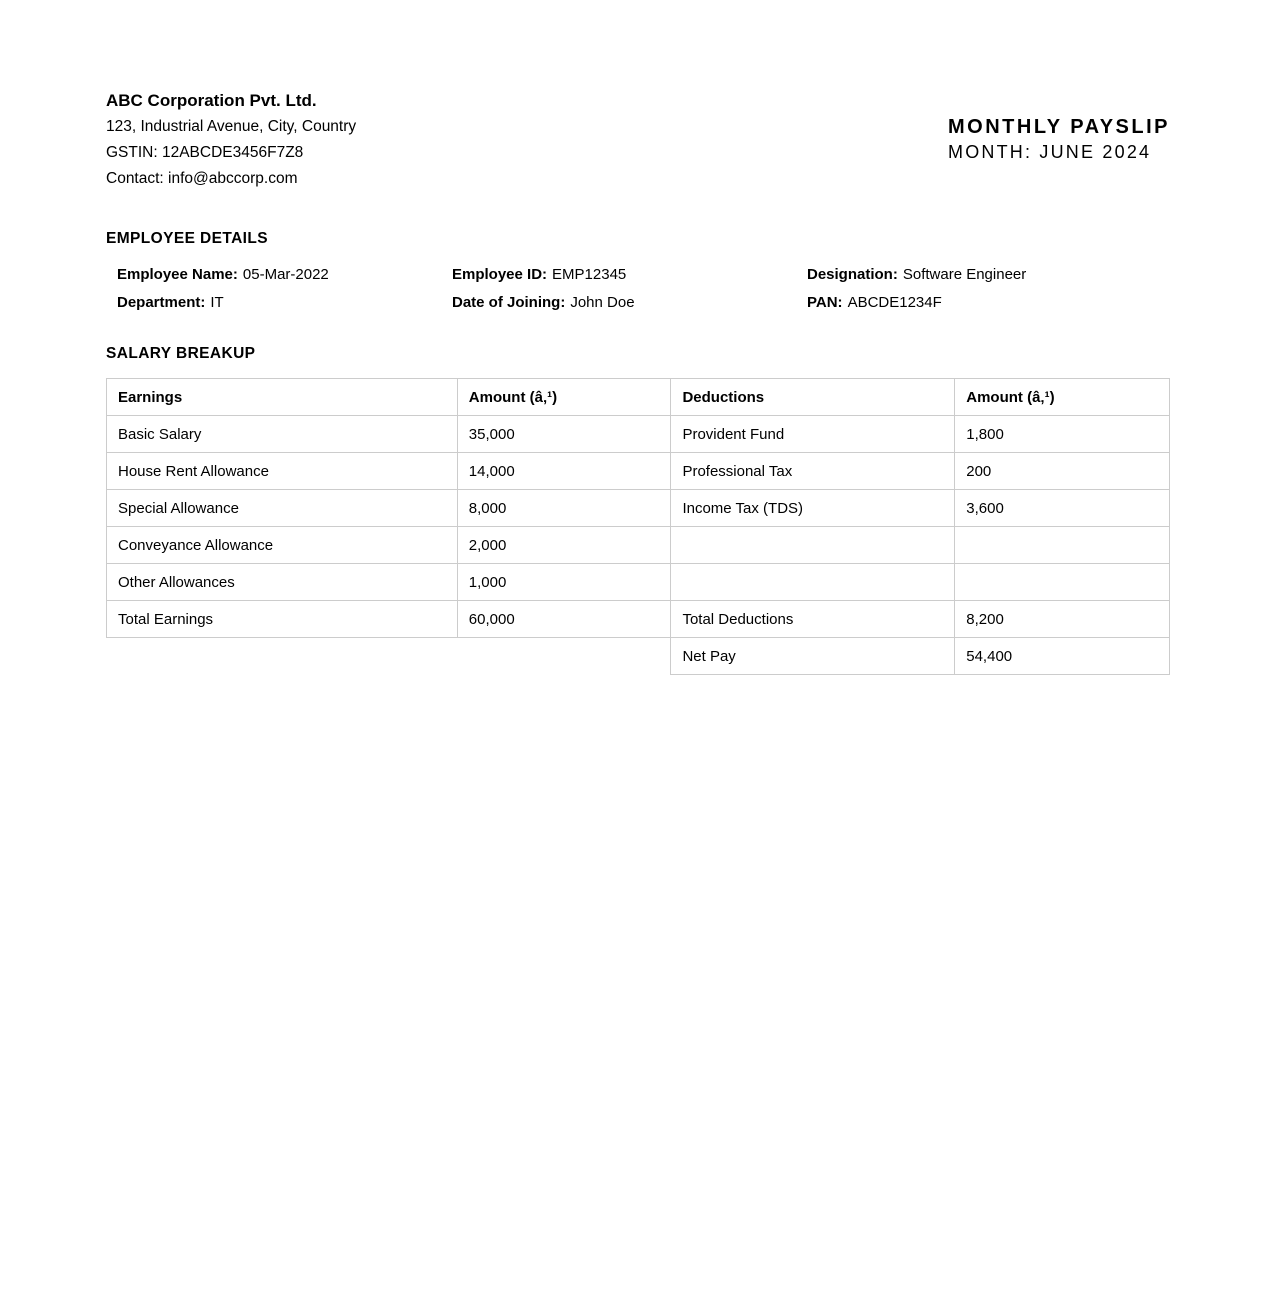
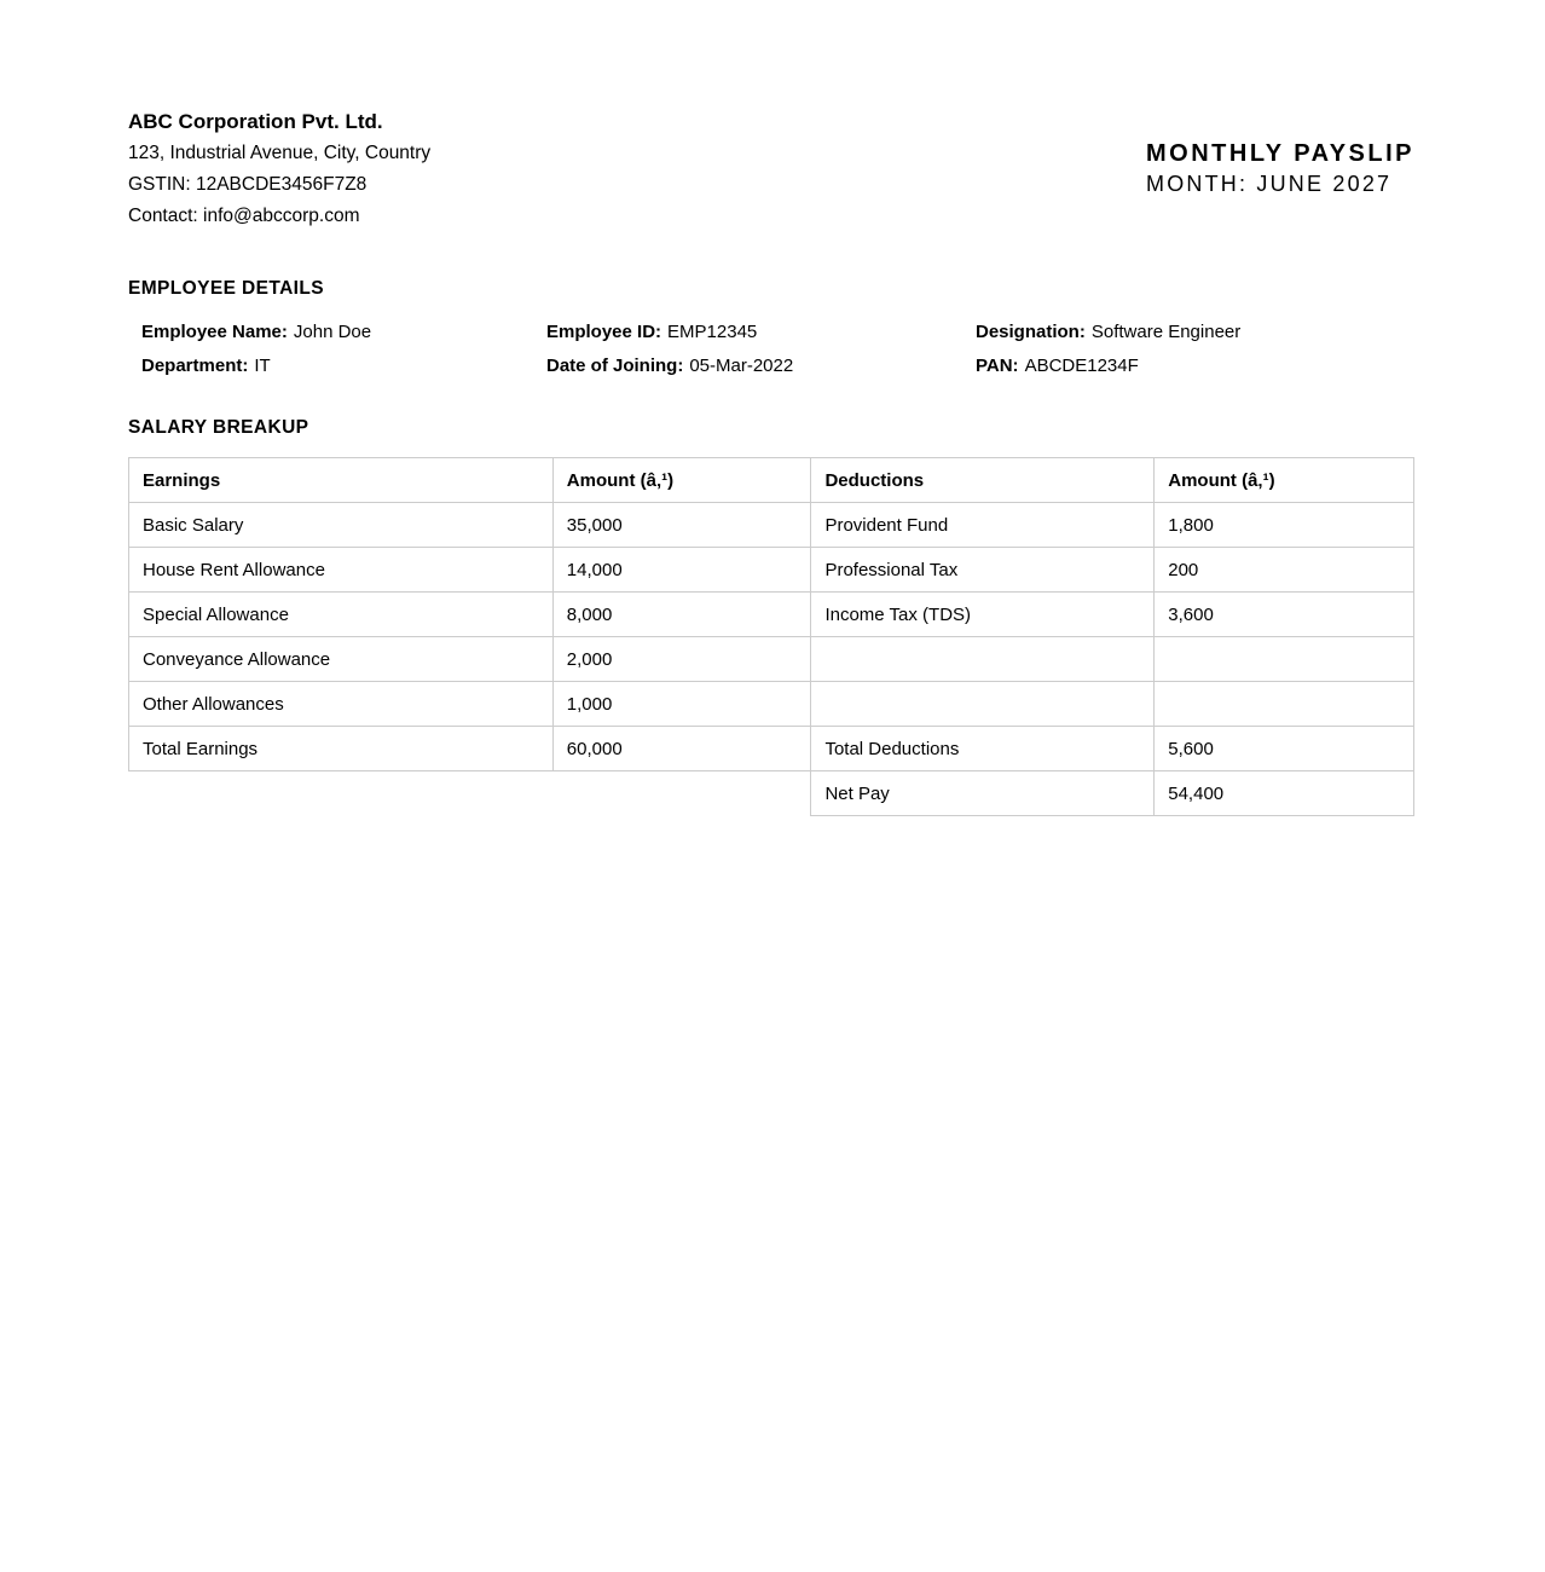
  ABC Corporation Pvt. Ltd.
  123, Industrial Avenue, City, Country
  GSTIN: 12ABCDE3456F7Z8
  Contact: info@abccorp.com
  MONTHLY PAYSLIP
- MONTH: JUNE 2024
+ MONTH: JUNE 2027
  EMPLOYEE DETAILS
- Employee Name: 05-Mar-2022
+ Employee Name: John Doe
  Employee ID: EMP12345
  Designation: Software Engineer
  Department: IT
- Date of Joining: John Doe
+ Date of Joining: 05-Mar-2022
  PAN: ABCDE1234F
  SALARY BREAKUP
  Earnings	Amount (â‚¹)	Deductions	Amount (â‚¹)
  Basic Salary	35,000	Provident Fund	1,800
  House Rent Allowance	14,000	Professional Tax	200
  Special Allowance	8,000	Income Tax (TDS)	3,600
  Conveyance Allowance	2,000
  Other Allowances	1,000
- Total Earnings	60,000	Total Deductions	8,200
+ Total Earnings	60,000	Total Deductions	5,600
  	Net Pay	54,400
